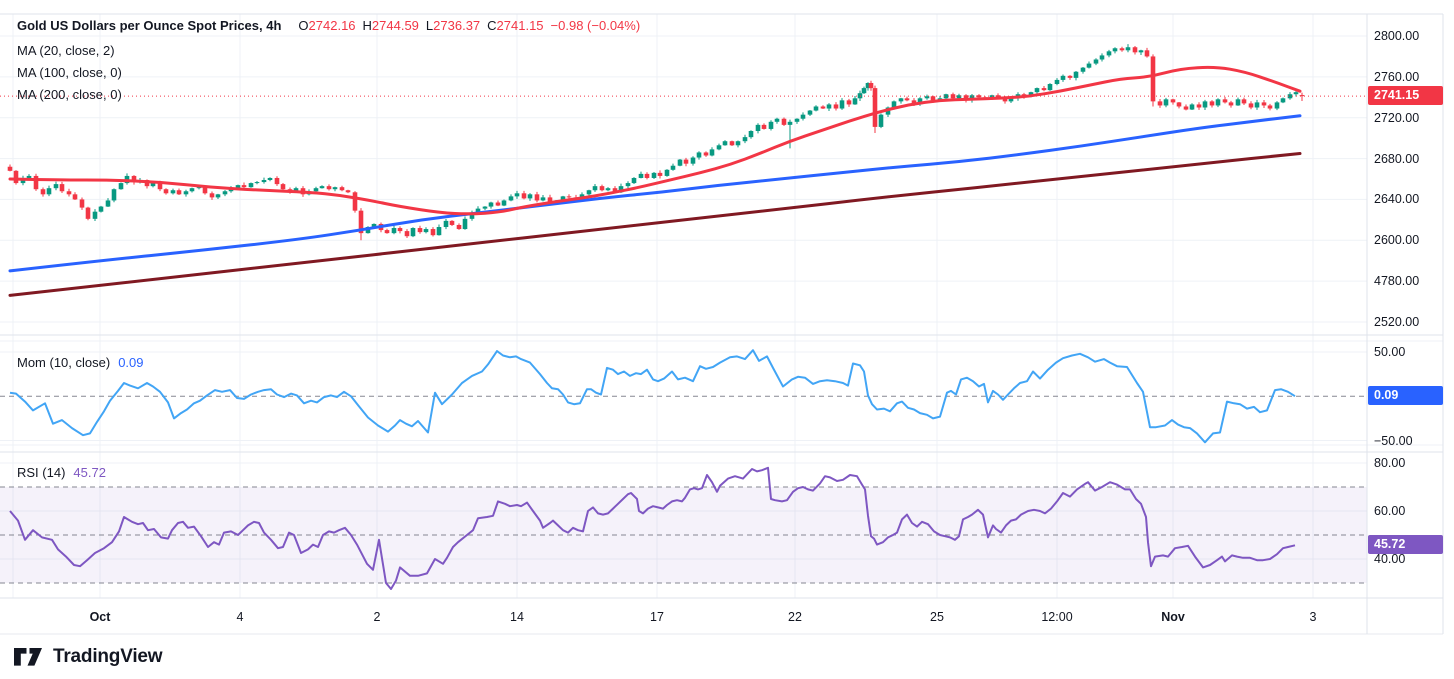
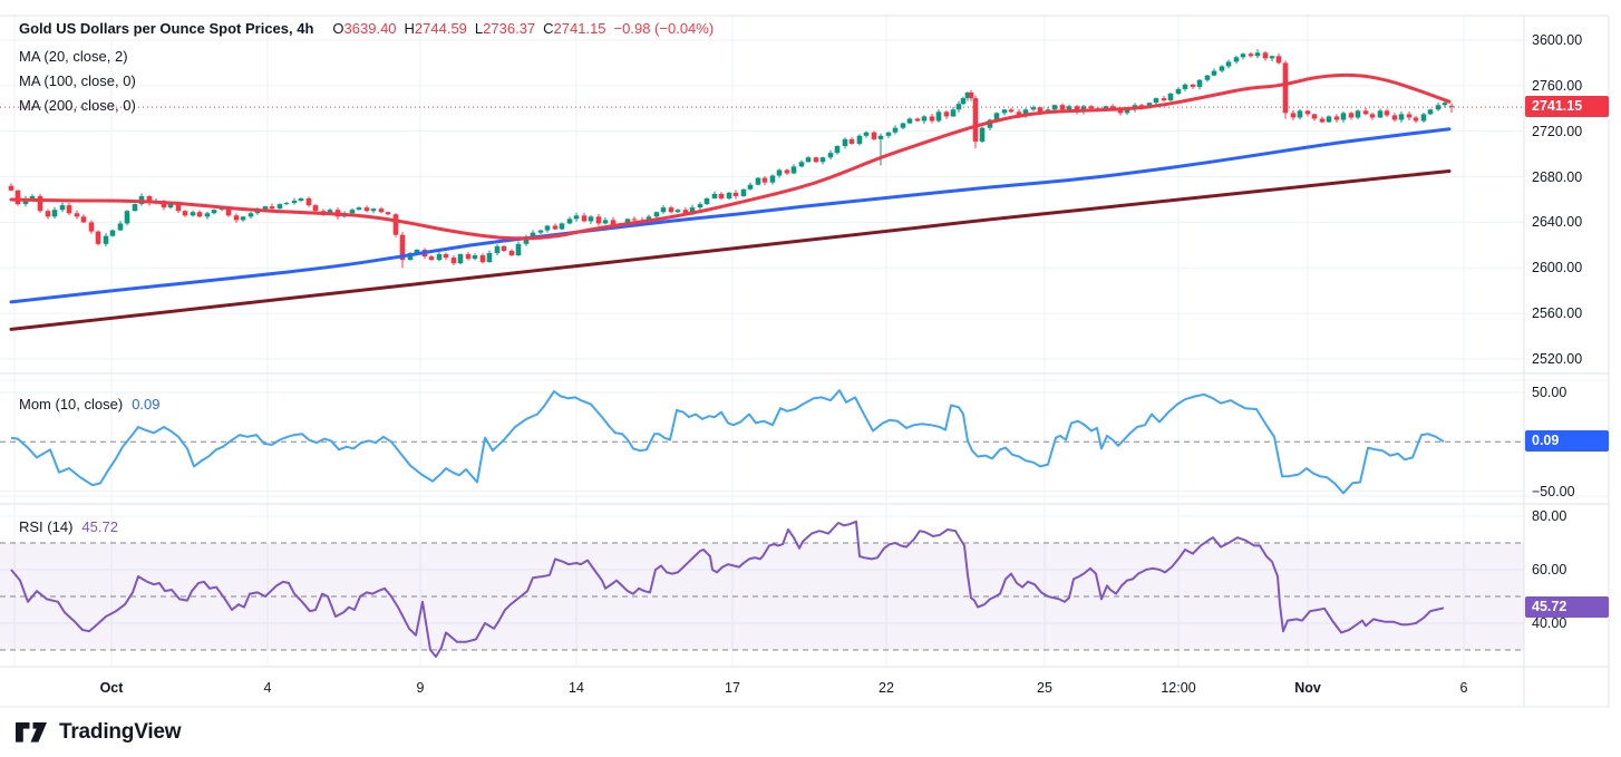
- Gold US Dollars per Ounce Spot Prices, 4h O2742.16 H2744.59 L2736.37 C2741.15 −0.98 (−0.04%)
+ Gold US Dollars per Ounce Spot Prices, 4h O3639.40 H2744.59 L2736.37 C2741.15 −0.98 (−0.04%)
  MA (20, close, 2)
  MA (100, close, 0)
  MA (200, close, 0)
  Mom (10, close) 0.09
  RSI (14) 45.72
- 2800.00
+ 3600.00
  2760.00
  2720.00
  2680.00
  2640.00
  2600.00
- 4780.00
+ 2560.00
  2520.00
  50.00
  −50.00
  80.00
  60.00
  40.00
  Oct
  4
- 2
+ 9
  14
  17
  22
  25
  12:00
  Nov
- 3
+ 6
  2741.15
  0.09
  45.72
  TradingView
